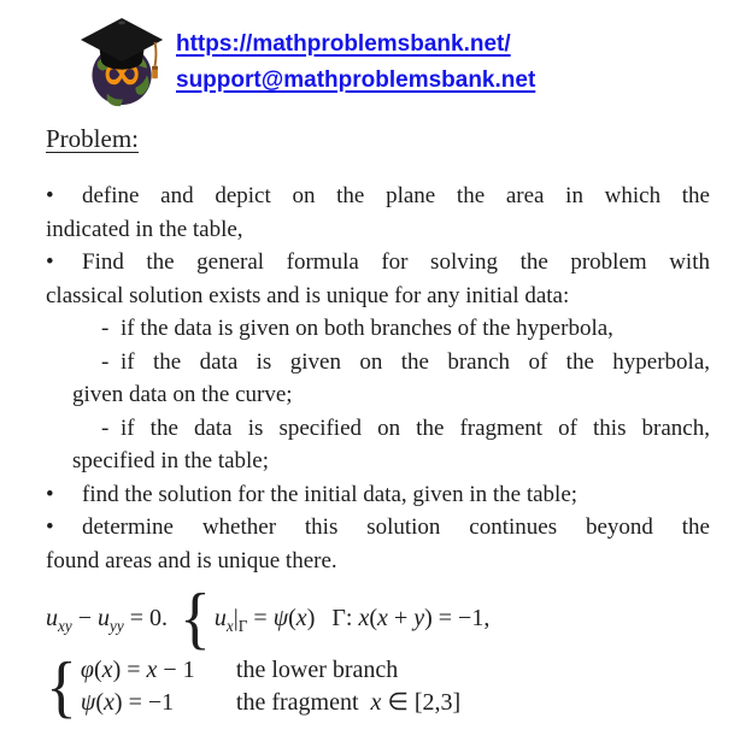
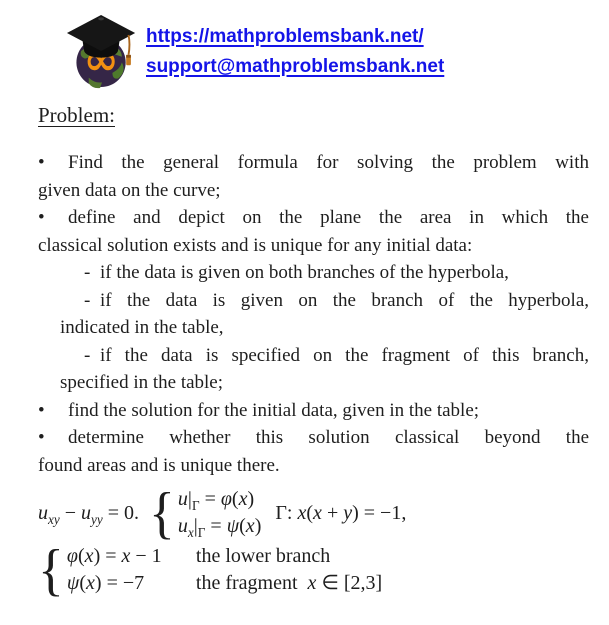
  ∞
  https://mathproblemsbank.net/
  support@mathproblemsbank.net
  Problem:
- • define and depict on the plane the area in which the
+ • Find the general formula for solving the problem with
- indicated in the table,
+ given data on the curve;
- • Find the general formula for solving the problem with
+ • define and depict on the plane the area in which the
  classical solution exists and is unique for any initial data:
  - if the data is given on both branches of the hyperbola,
  - if the data is given on the branch of the hyperbola,
- given data on the curve;
+ indicated in the table,
  - if the data is specified on the fragment of this branch,
  specified in the table;
  • find the solution for the initial data, given in the table;
- • determine whether this solution continues beyond the
+ • determine whether this solution classical beyond the
  found areas and is unique there.
  uxy − uyy = 0.
  {
+ u|Γ = φ(x)
  ux|Γ = ψ(x)
  Γ: x(x + y) = −1,
  {
  φ(x) = x − 1
  the lower branch
- ψ(x) = −1
+ ψ(x) = −7
  the fragment x ∈ [2,3]
